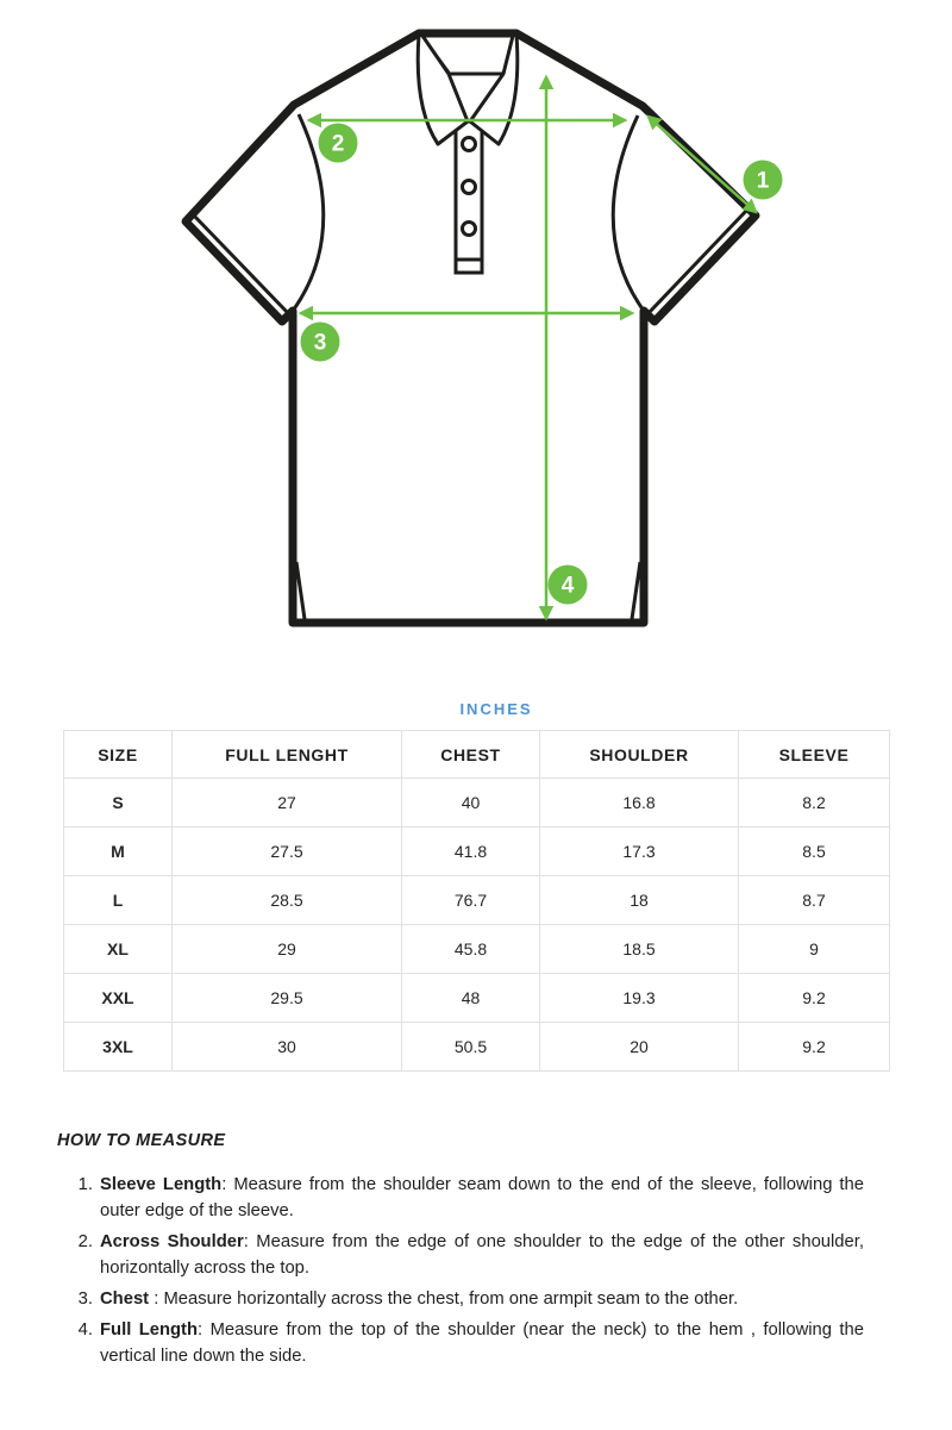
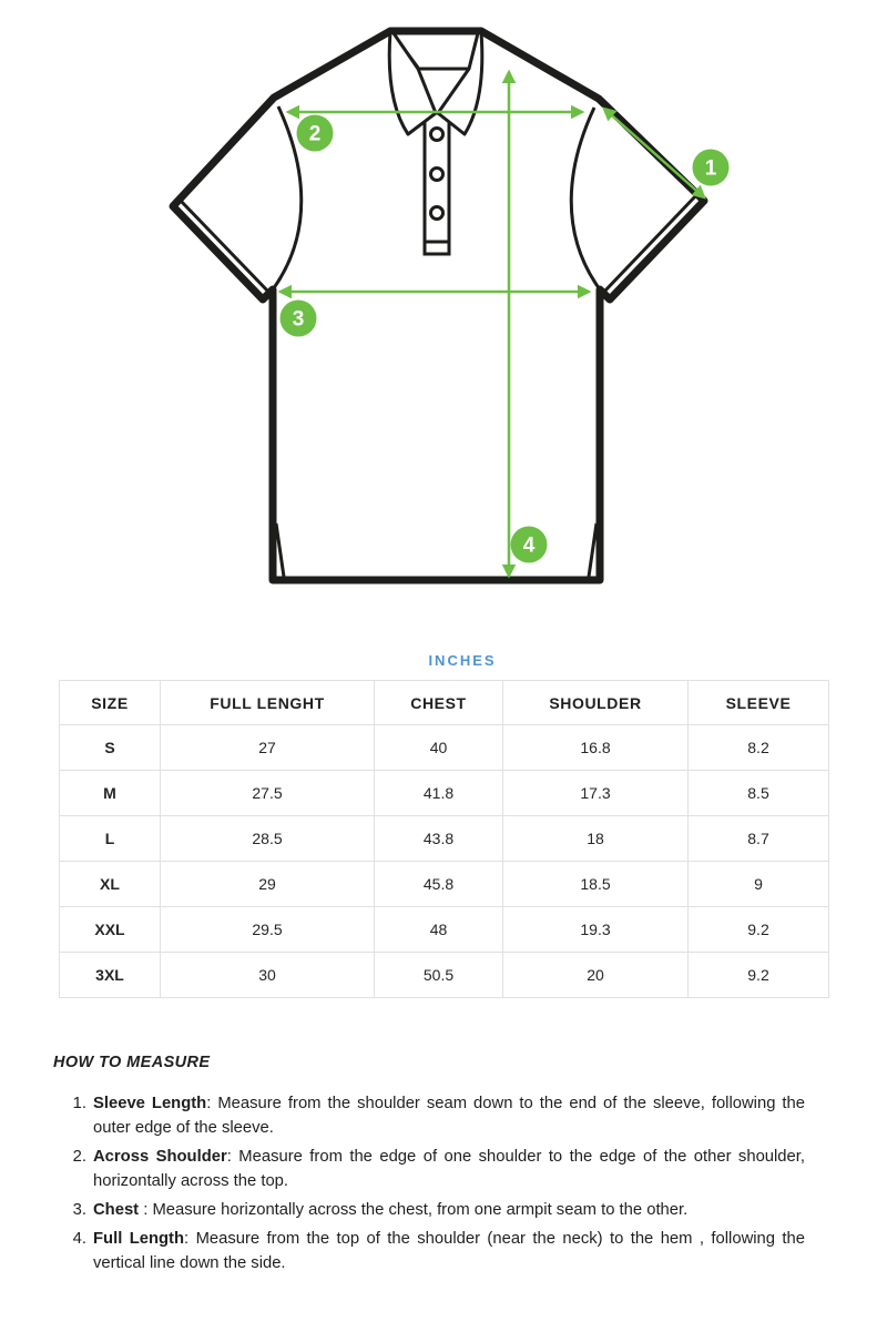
  1
  2
  3
  4
  INCHES
  SIZE	FULL LENGHT	CHEST	SHOULDER	SLEEVE
  S	27	40	16.8	8.2
  M	27.5	41.8	17.3	8.5
- L	28.5	76.7	18	8.7
+ L	28.5	43.8	18	8.7
  XL	29	45.8	18.5	9
  XXL	29.5	48	19.3	9.2
  3XL	30	50.5	20	9.2
  HOW TO MEASURE
  1.
  Sleeve Length: Measure from the shoulder seam down to the end of the sleeve, following the outer edge of the sleeve.
  2.
  Across Shoulder: Measure from the edge of one shoulder to the edge of the other shoulder, horizontally across the top.
  3.
  Chest : Measure horizontally across the chest, from one armpit seam to the other.
  4.
  Full Length: Measure from the top of the shoulder (near the neck) to the hem , following the vertical line down the side.
